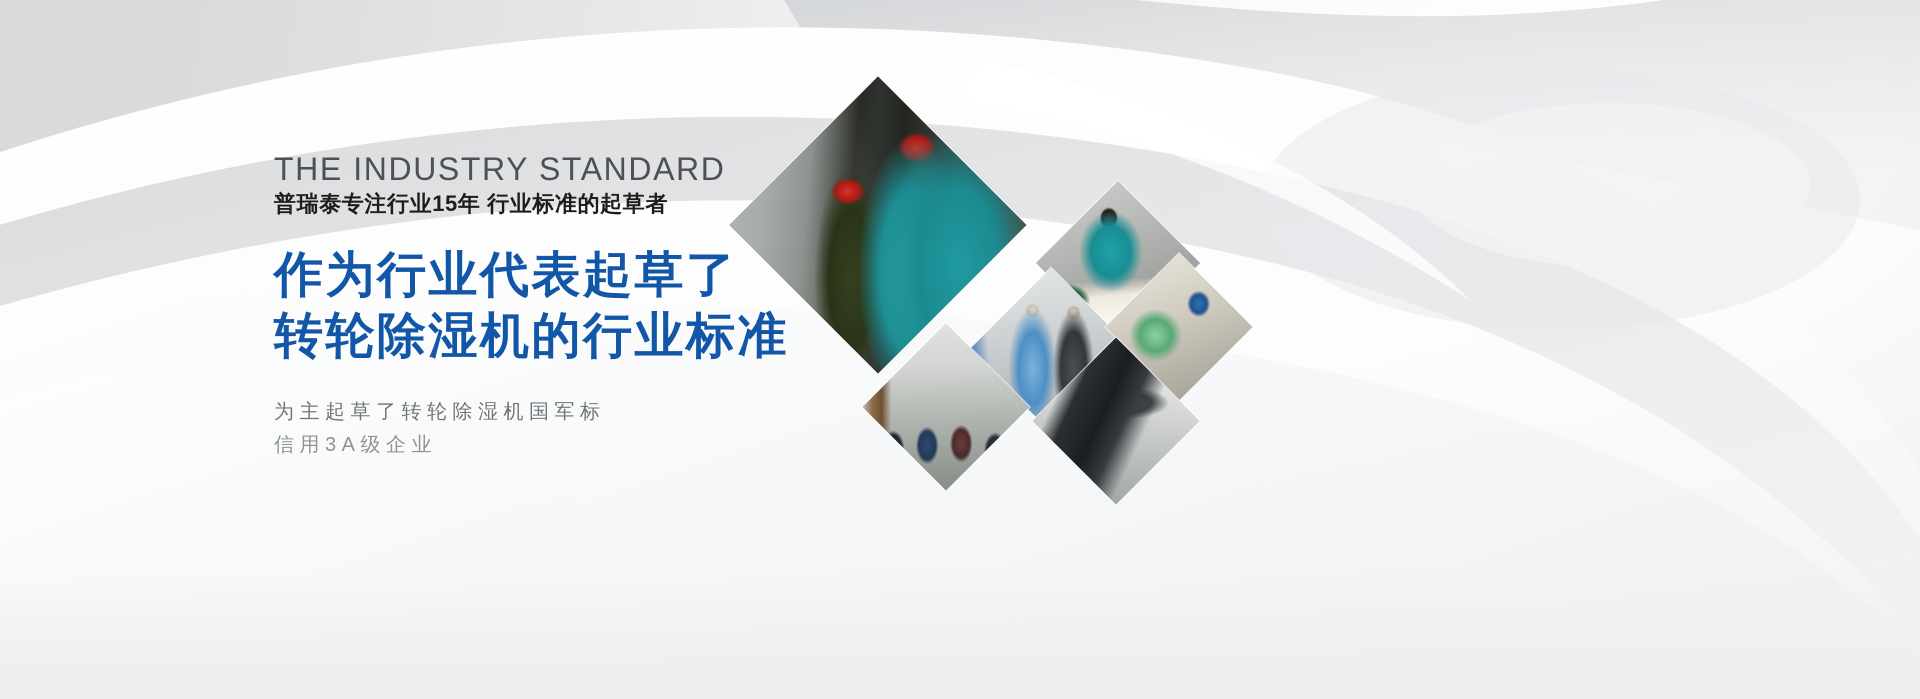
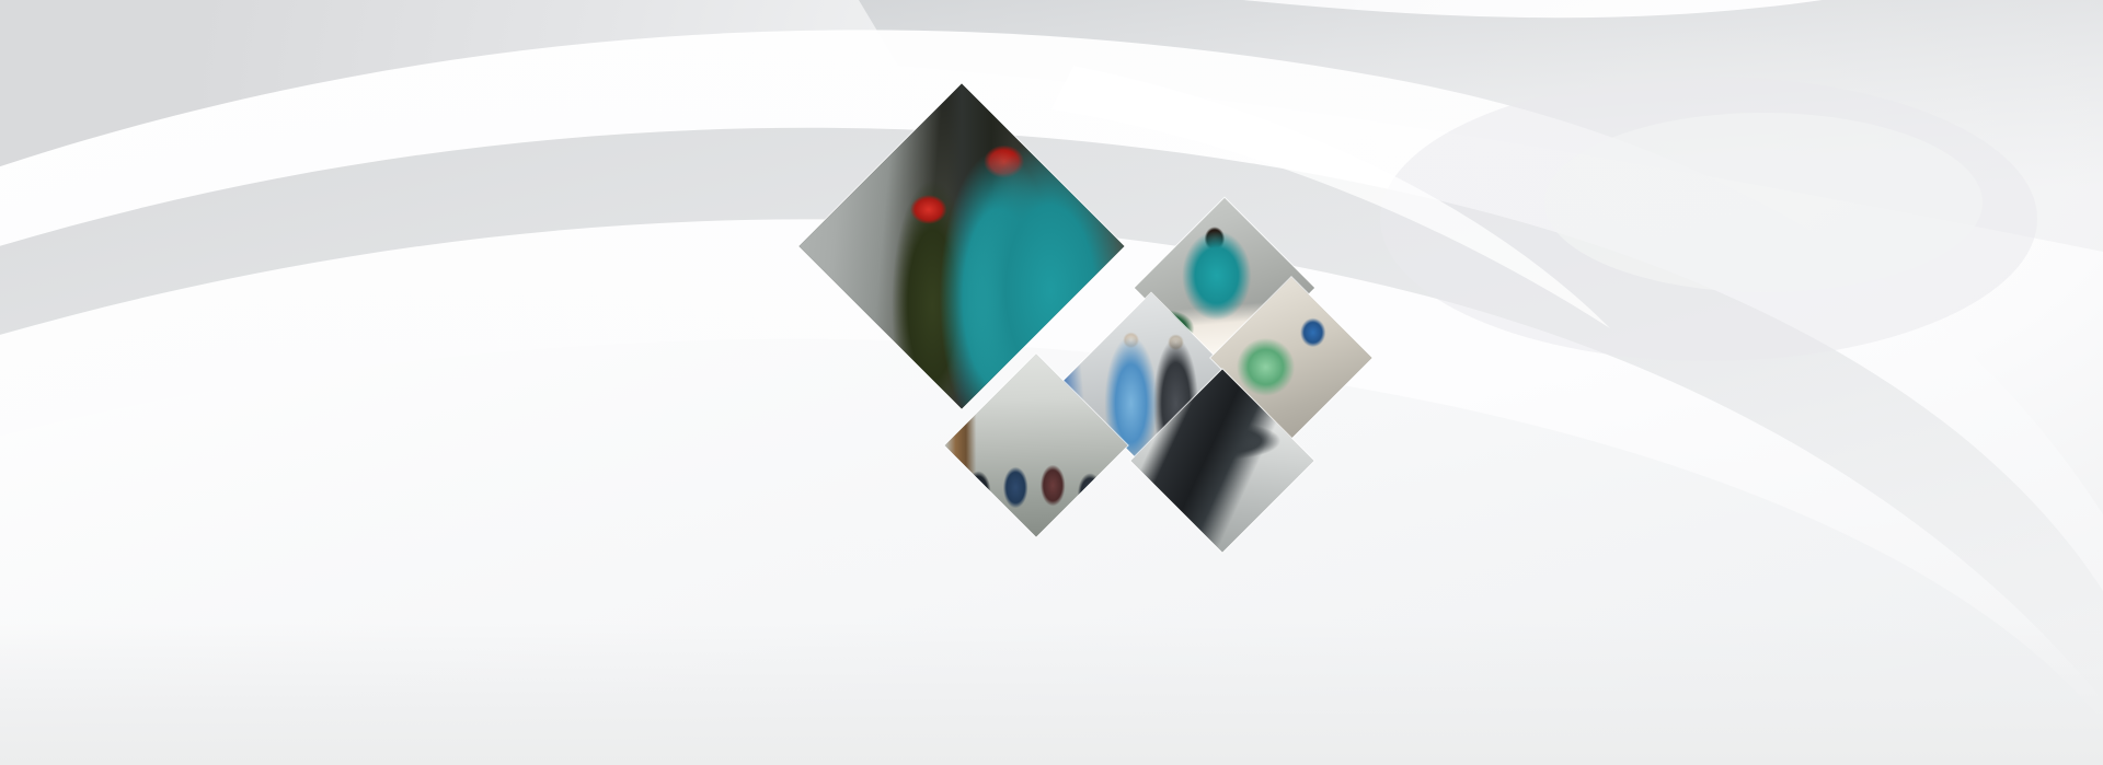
- THE INDUSTRY STANDARD
- 普瑞泰专注行业15年 行业标准的起草者
- 作为行业代表起草了
- 转轮除湿机的行业标准
- 为主起草了转轮除湿机国军标
- 信用3A级企业
